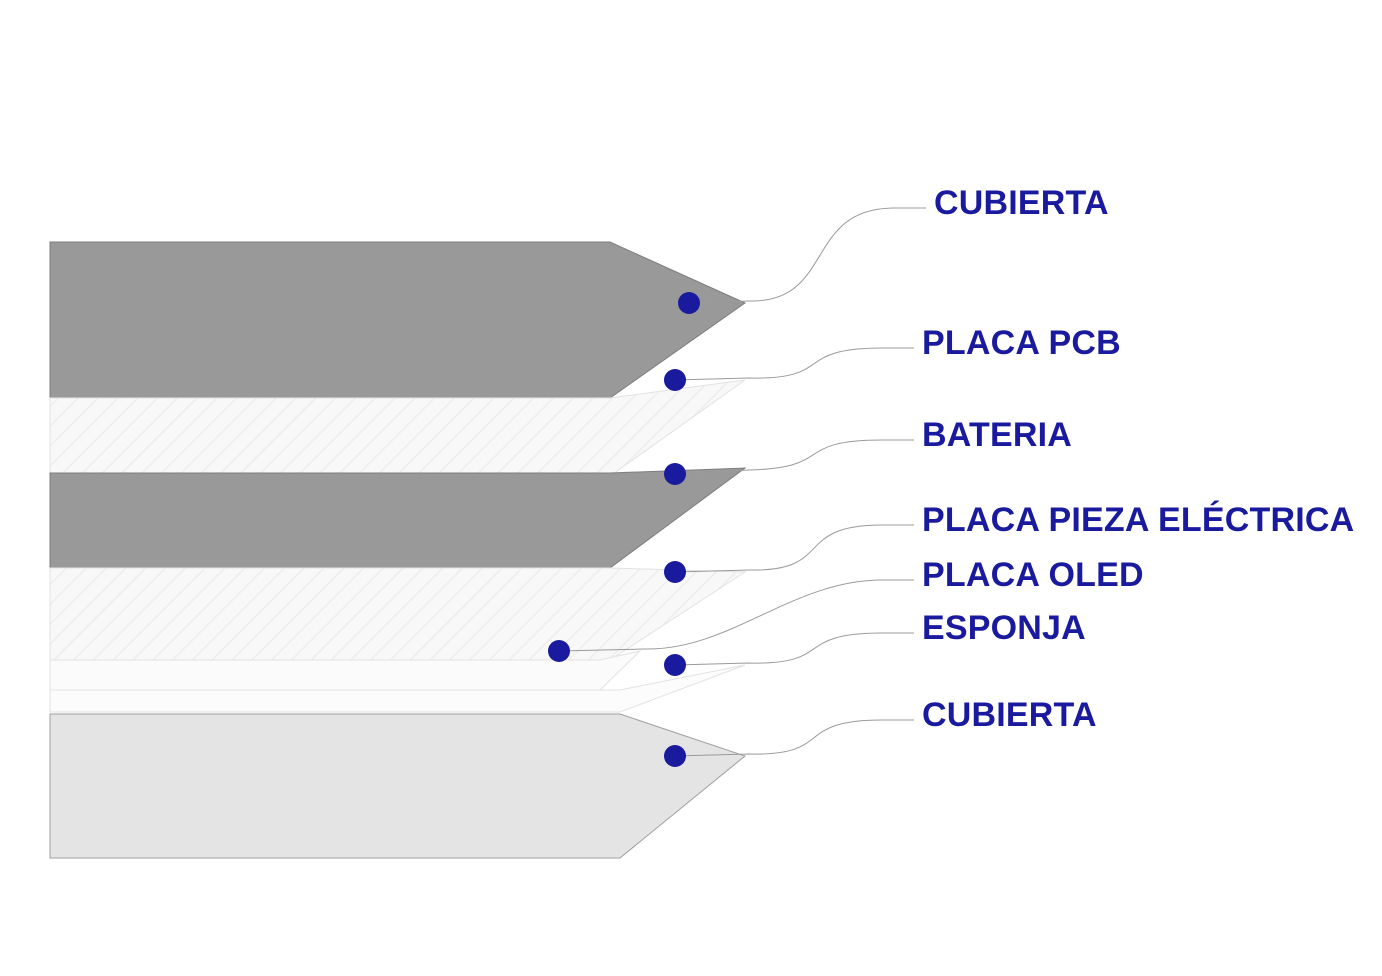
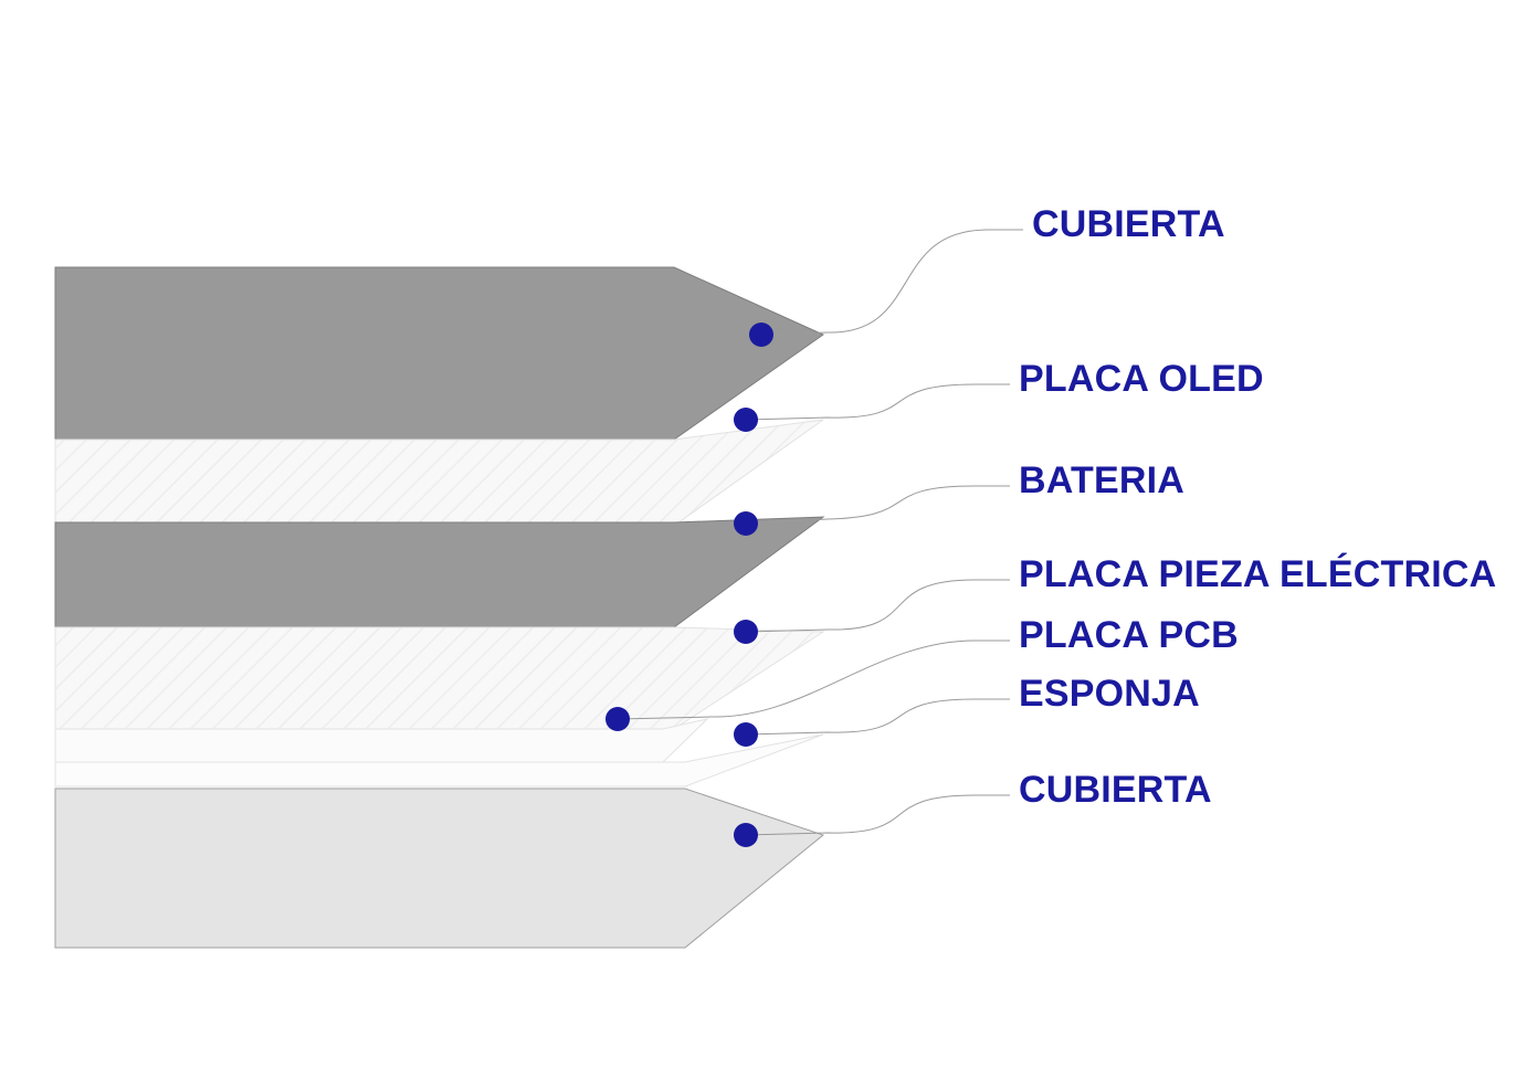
  CUBIERTA
- PLACA PCB
+ PLACA OLED
  BATERIA
  PLACA PIEZA ELÉCTRICA
- PLACA OLED
+ PLACA PCB
  ESPONJA
  CUBIERTA
